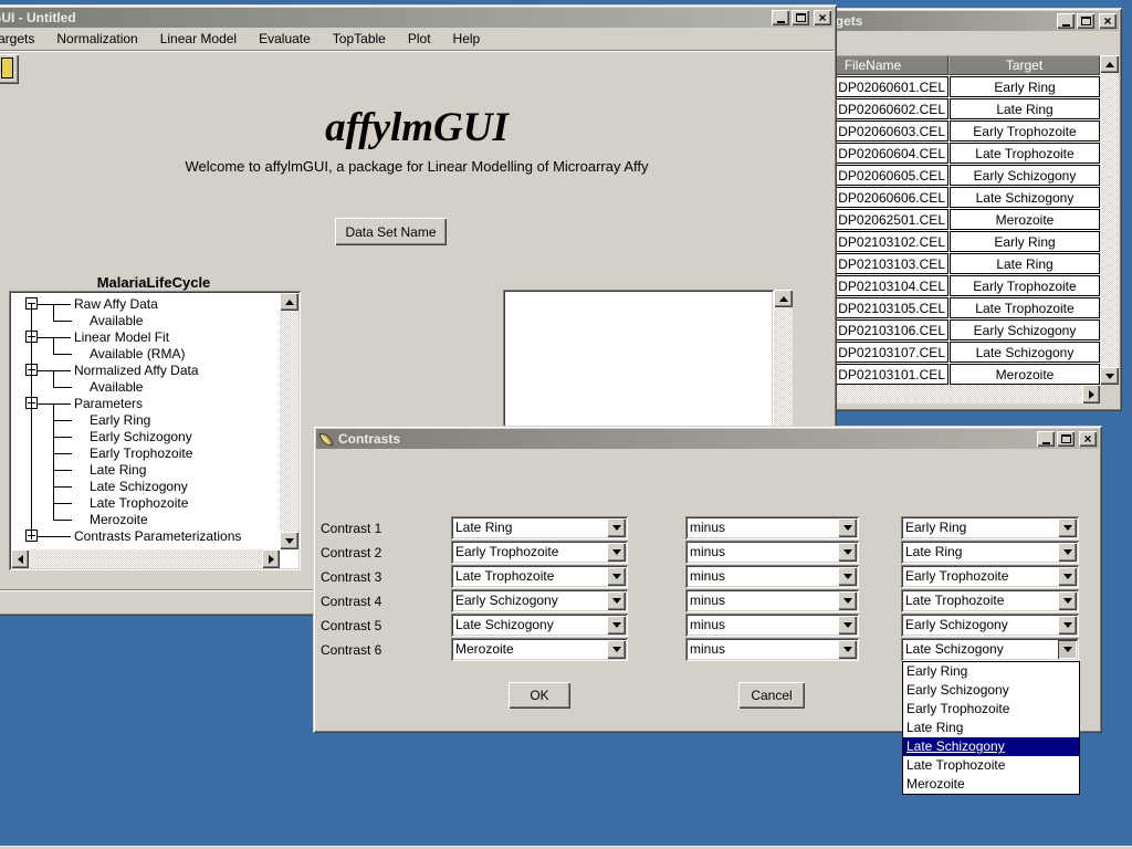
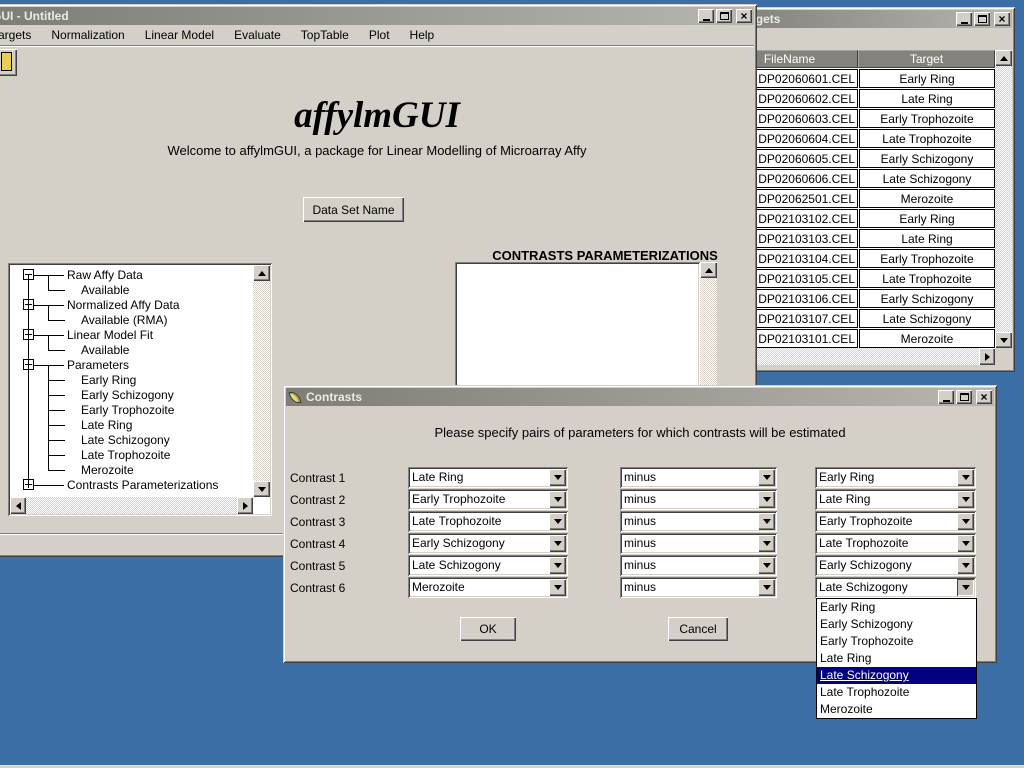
  ×
  FileName
  Target
  DP02060601.CEL
  Early Ring
  DP02060602.CEL
  Late Ring
  DP02060603.CEL
  Early Trophozoite
  DP02060604.CEL
  Late Trophozoite
  DP02060605.CEL
  Early Schizogony
  DP02060606.CEL
  Late Schizogony
  DP02062501.CEL
  Merozoite
  DP02103102.CEL
  Early Ring
  DP02103103.CEL
  Late Ring
  DP02103104.CEL
  Early Trophozoite
  DP02103105.CEL
  Late Trophozoite
  DP02103106.CEL
  Early Schizogony
  DP02103107.CEL
  Late Schizogony
  DP02103101.CEL
  Merozoite
  UI - Untitled
  ×
  argets
  Normalization
  Linear Model
  Evaluate
  TopTable
  Plot
  Help
  affylmGUI
  Welcome to affylmGUI, a package for Linear Modelling of Microarray Affy
  Data Set Name
- MalariaLifeCycle
  Raw Affy Data
  Available
- Linear Model Fit
+ Normalized Affy Data
  Available (RMA)
- Normalized Affy Data
+ Linear Model Fit
  Available
  Parameters
  Early Ring
  Early Schizogony
  Early Trophozoite
  Late Ring
  Late Schizogony
  Late Trophozoite
  Merozoite
  Contrasts Parameterizations
+ CONTRASTS PARAMETERIZATIONS
  Contrasts
  ×
+ Please specify pairs of parameters for which contrasts will be estimated
  Contrast 1
  Late Ring
  minus
  Early Ring
  Contrast 2
  Early Trophozoite
  minus
  Late Ring
  Contrast 3
  Late Trophozoite
  minus
  Early Trophozoite
  Contrast 4
  Early Schizogony
  minus
  Late Trophozoite
  Contrast 5
  Late Schizogony
  minus
  Early Schizogony
  Contrast 6
  Merozoite
  minus
  Late Schizogony
  OK
  Cancel
  Early Ring
  Early Schizogony
  Early Trophozoite
  Late Ring
  Late Schizogony
  Late Trophozoite
  Merozoite
